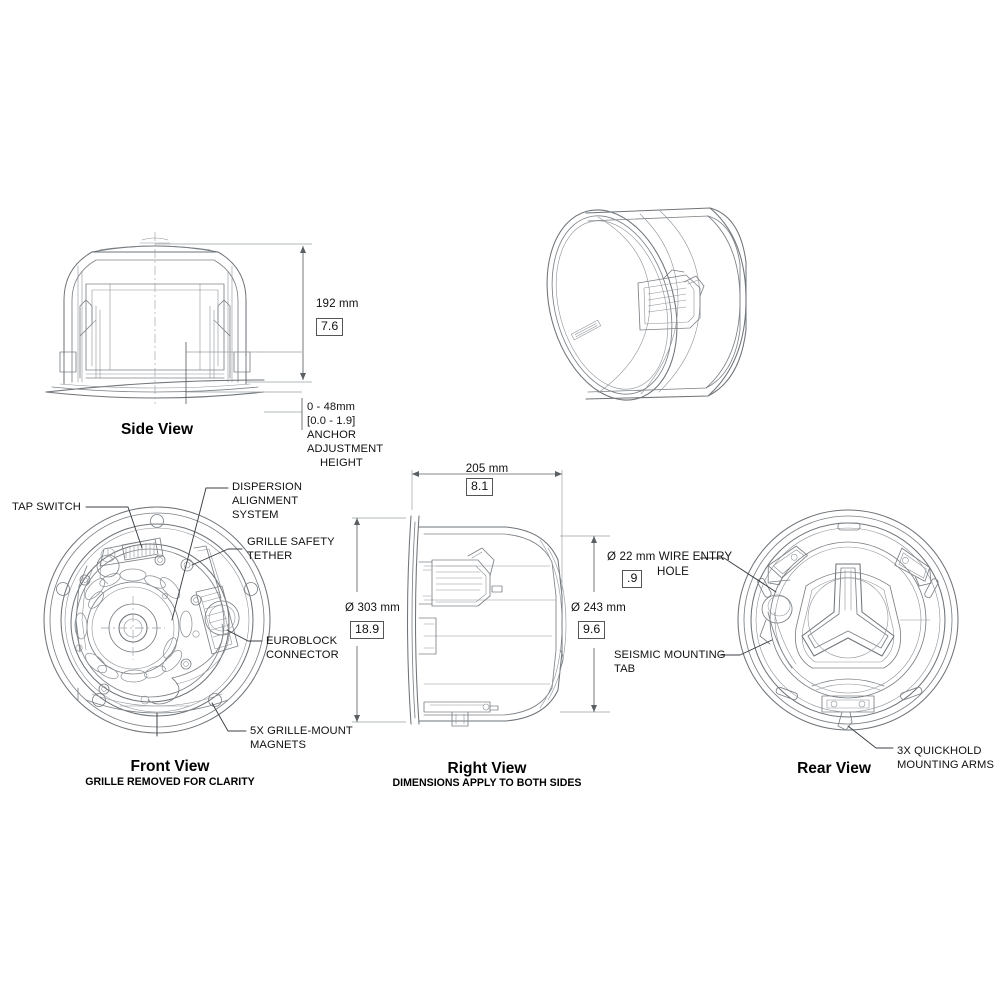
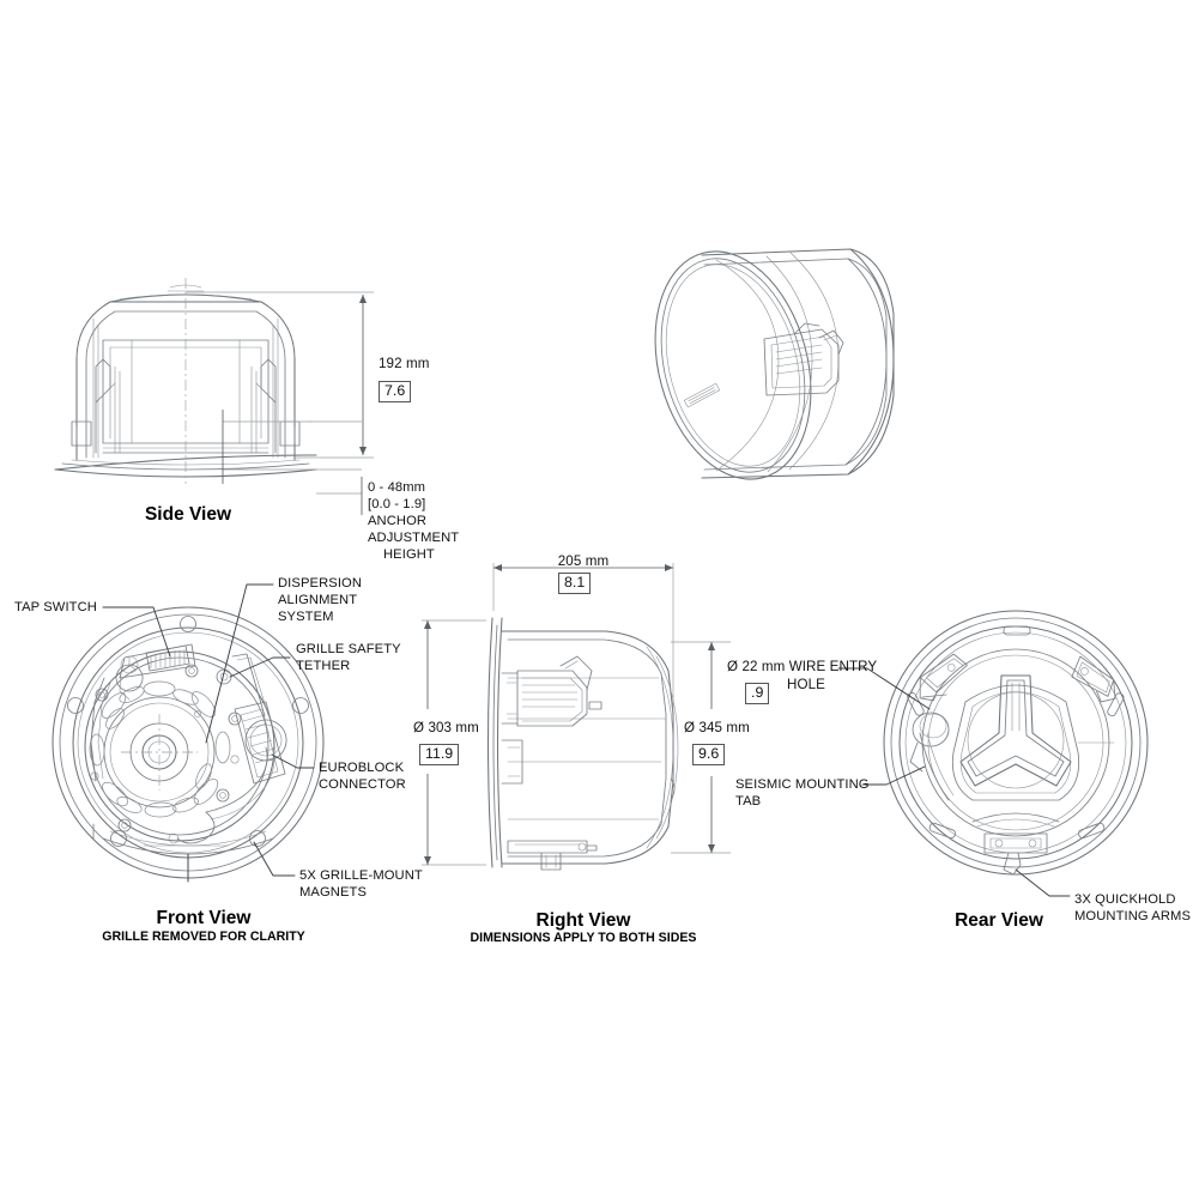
  192 mm
  7.6
  0 - 48mm
  [0.0 - 1.9]
  ANCHOR
  ADJUSTMENT
  HEIGHT
  Side View
  205 mm
  8.1
  Ø 303 mm
- 18.9
+ 11.9
- Ø 243 mm
+ Ø 345 mm
  9.6
  Right View
  DIMENSIONS APPLY TO BOTH SIDES
  TAP SWITCH
  DISPERSION
  ALIGNMENT
  SYSTEM
  GRILLE SAFETY
  TETHER
  EUROBLOCK
  CONNECTOR
  5X GRILLE-MOUNT
  MAGNETS
  Front View
  GRILLE REMOVED FOR CLARITY
  Ø 22 mm WIRE ENTRY
  HOLE
  .9
  SEISMIC MOUNTING
  TAB
  3X QUICKHOLD
  MOUNTING ARMS
  Rear View
